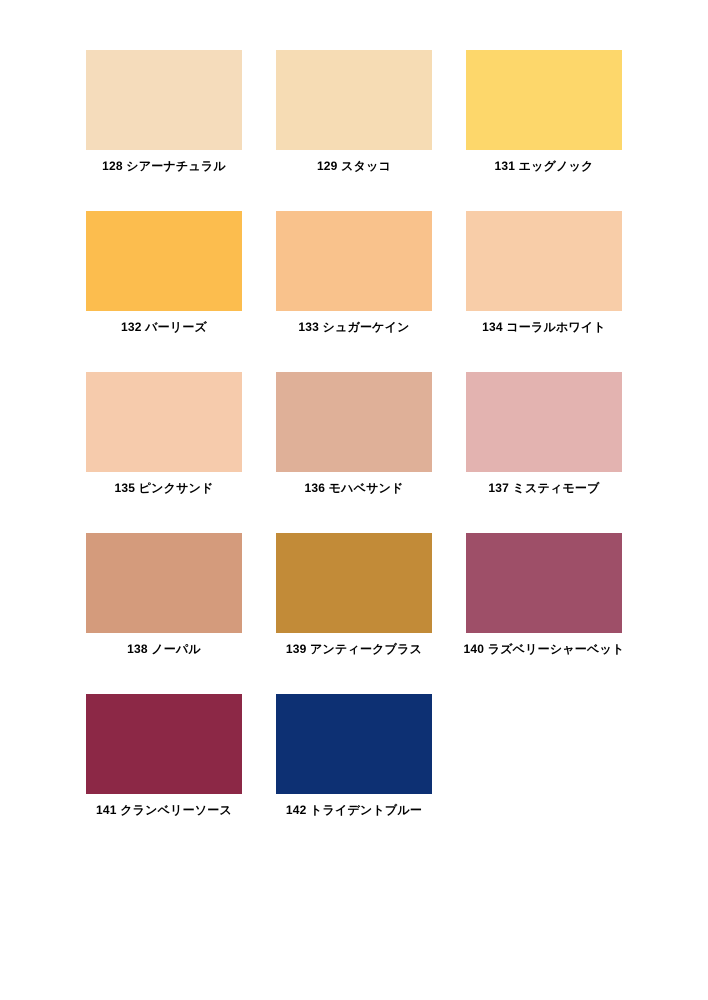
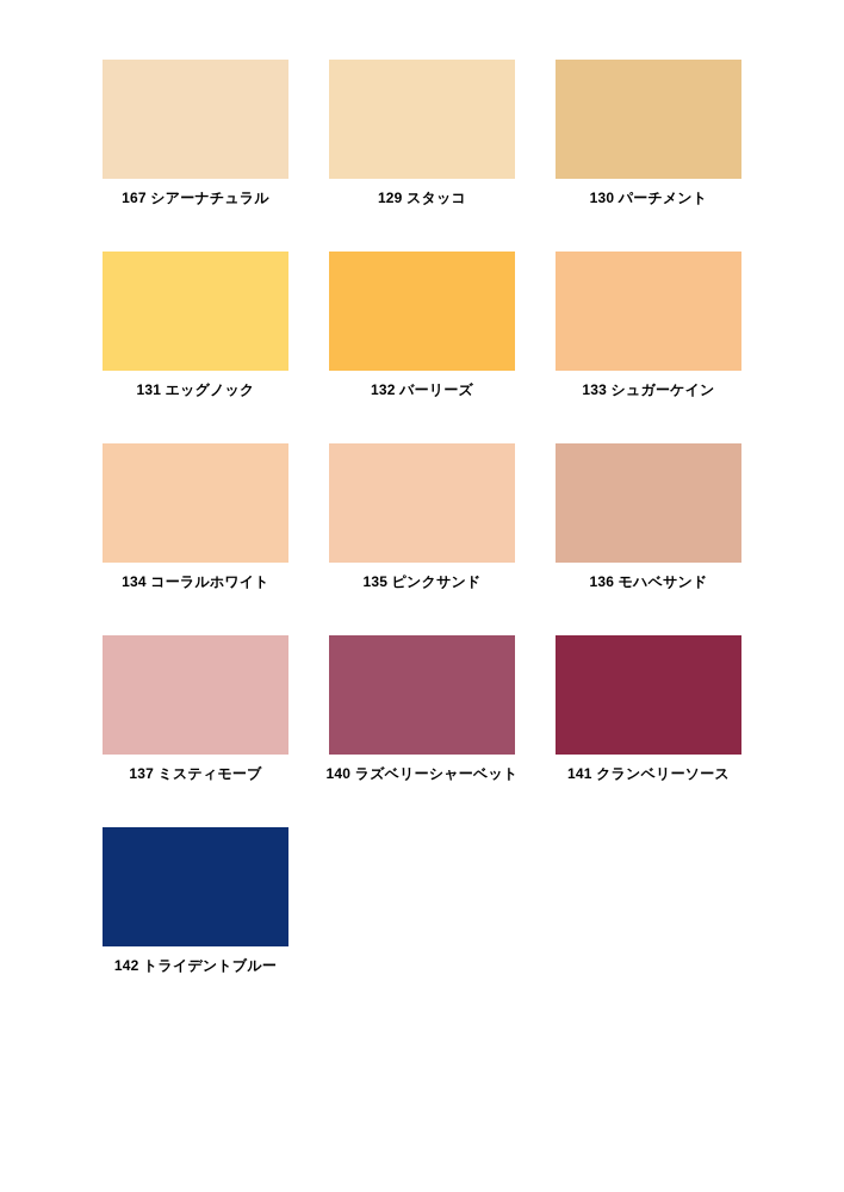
- 128 シアーナチュラル
+ 167 シアーナチュラル
  129 スタッコ
+ 130 パーチメント
  131 エッグノック
  132 バーリーズ
  133 シュガーケイン
  134 コーラルホワイト
  135 ピンクサンド
  136 モハベサンド
  137 ミスティモーブ
- 138 ノーパル
- 139 アンティークブラス
  140 ラズベリーシャーベット
  141 クランベリーソース
  142 トライデントブルー
